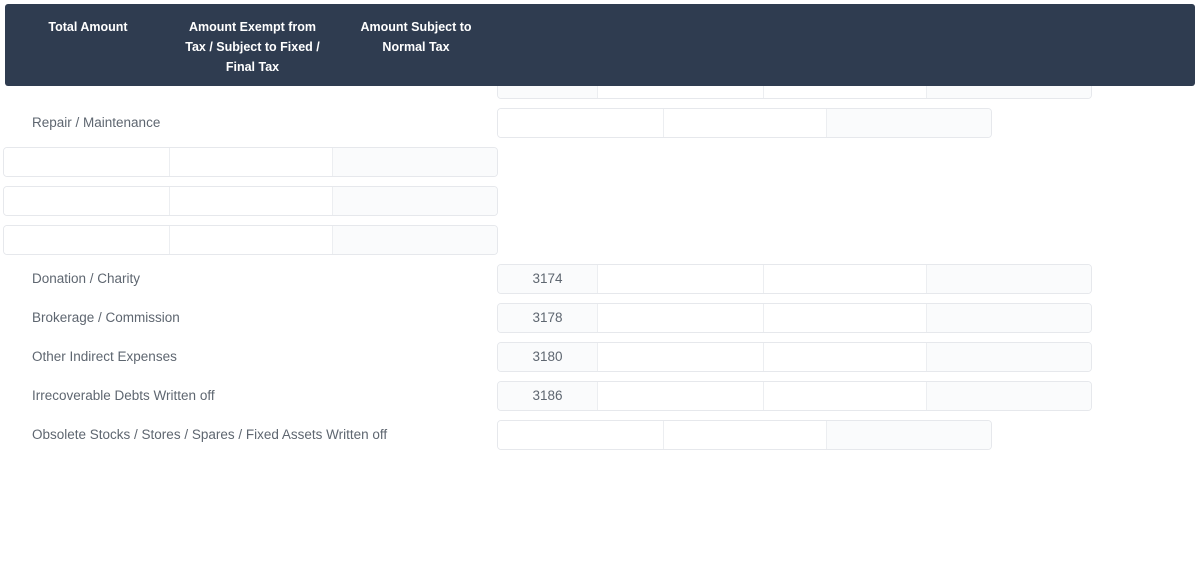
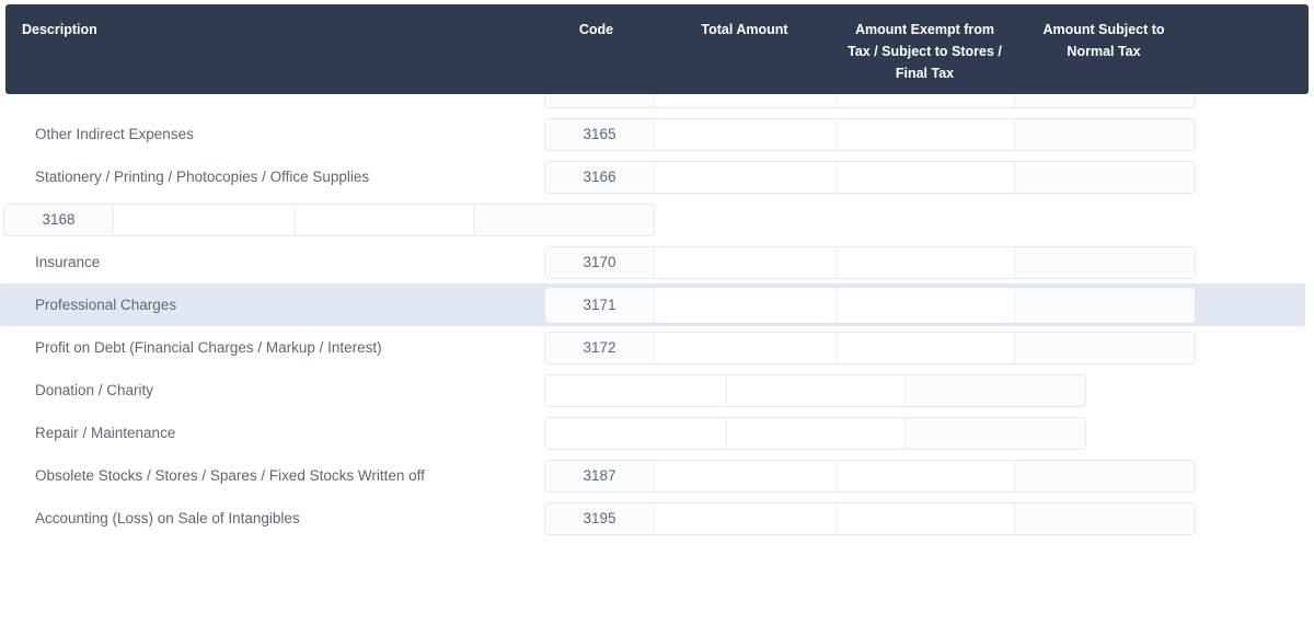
+ Description
+ Code
  Total Amount
  Amount Exempt from
- Tax / Subject to Fixed /
+ Tax / Subject to Stores /
  Final Tax
  Amount Subject to
  Normal Tax
- Repair / Maintenance
+ Other Indirect Expenses
+ 3165
+ Stationery / Printing / Photocopies / Office Supplies
+ 3166
+ 3168
+ Insurance
+ 3170
+ Professional Charges
+ 3171
+ Profit on Debt (Financial Charges / Markup / Interest)
+ 3172
  Donation / Charity
- 3174
- Brokerage / Commission
- 3178
- Other Indirect Expenses
+ Repair / Maintenance
- 3180
- Irrecoverable Debts Written off
- 3186
- Obsolete Stocks / Stores / Spares / Fixed Assets Written off
+ Obsolete Stocks / Stores / Spares / Fixed Stocks Written off
+ 3187
+ Accounting (Loss) on Sale of Intangibles
+ 3195
